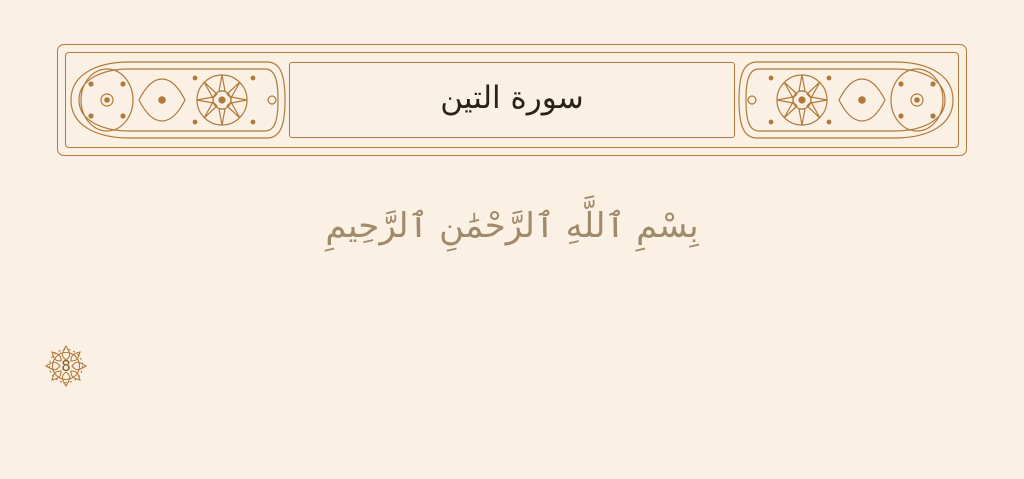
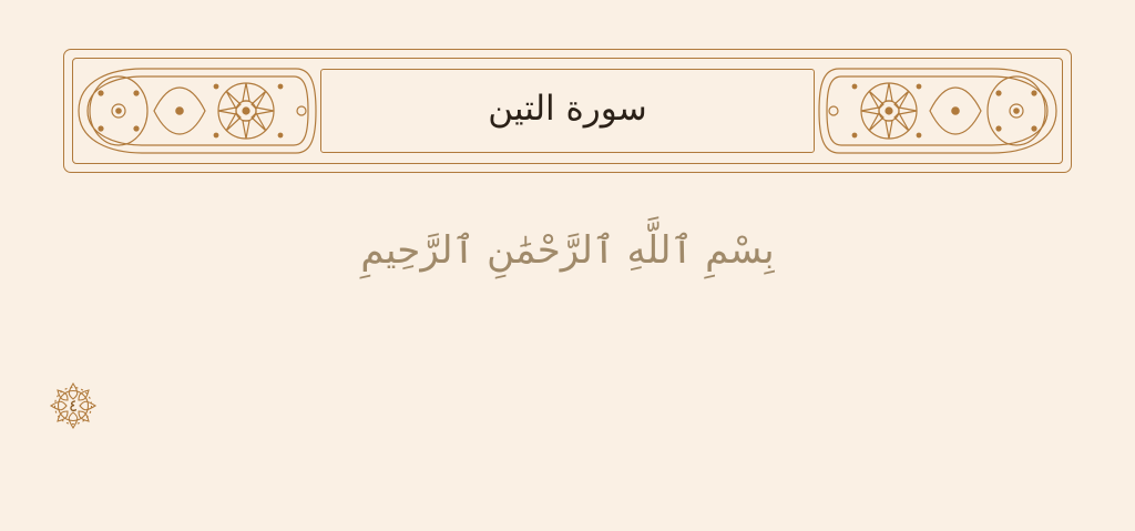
  سورة التين
  بِسْمِ ٱللَّهِ ٱلرَّحْمَٰنِ ٱلرَّحِيمِ
- 8
+ ٤
